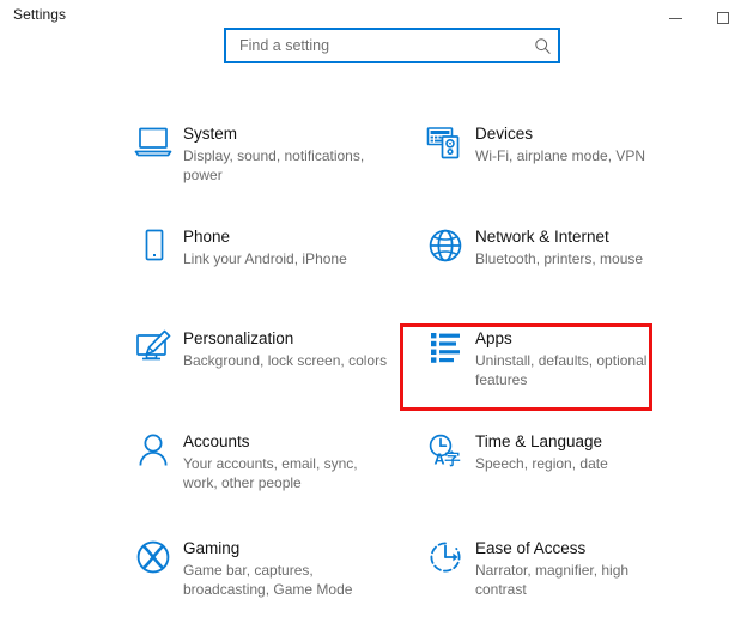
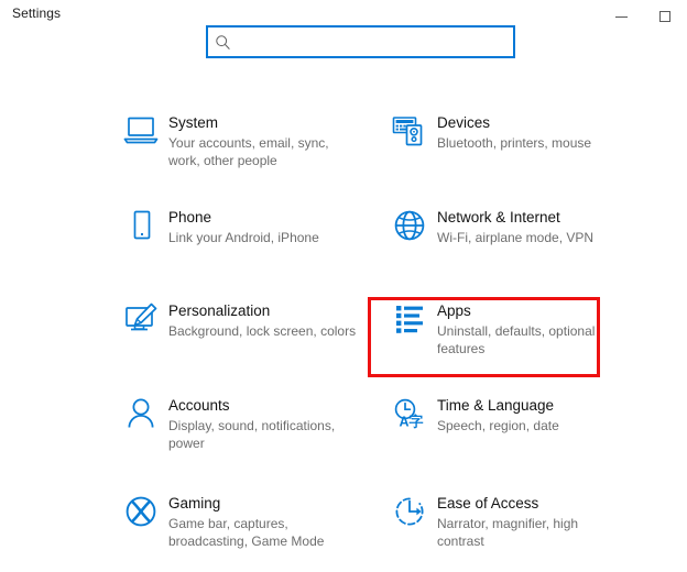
  Settings
- Find a setting
  System
- Display, sound, notifications, power
+ Your accounts, email, sync, work, other people
  Devices
- Wi-Fi, airplane mode, VPN
+ Bluetooth, printers, mouse
  Phone
  Link your Android, iPhone
  Network & Internet
- Bluetooth, printers, mouse
+ Wi-Fi, airplane mode, VPN
  Personalization
  Background, lock screen, colors
  Apps
  Uninstall, defaults, optional features
  Accounts
- Your accounts, email, sync, work, other people
+ Display, sound, notifications, power
  A
  字
  Time & Language
  Speech, region, date
  Gaming
  Game bar, captures, broadcasting, Game Mode
  Ease of Access
  Narrator, magnifier, high contrast
